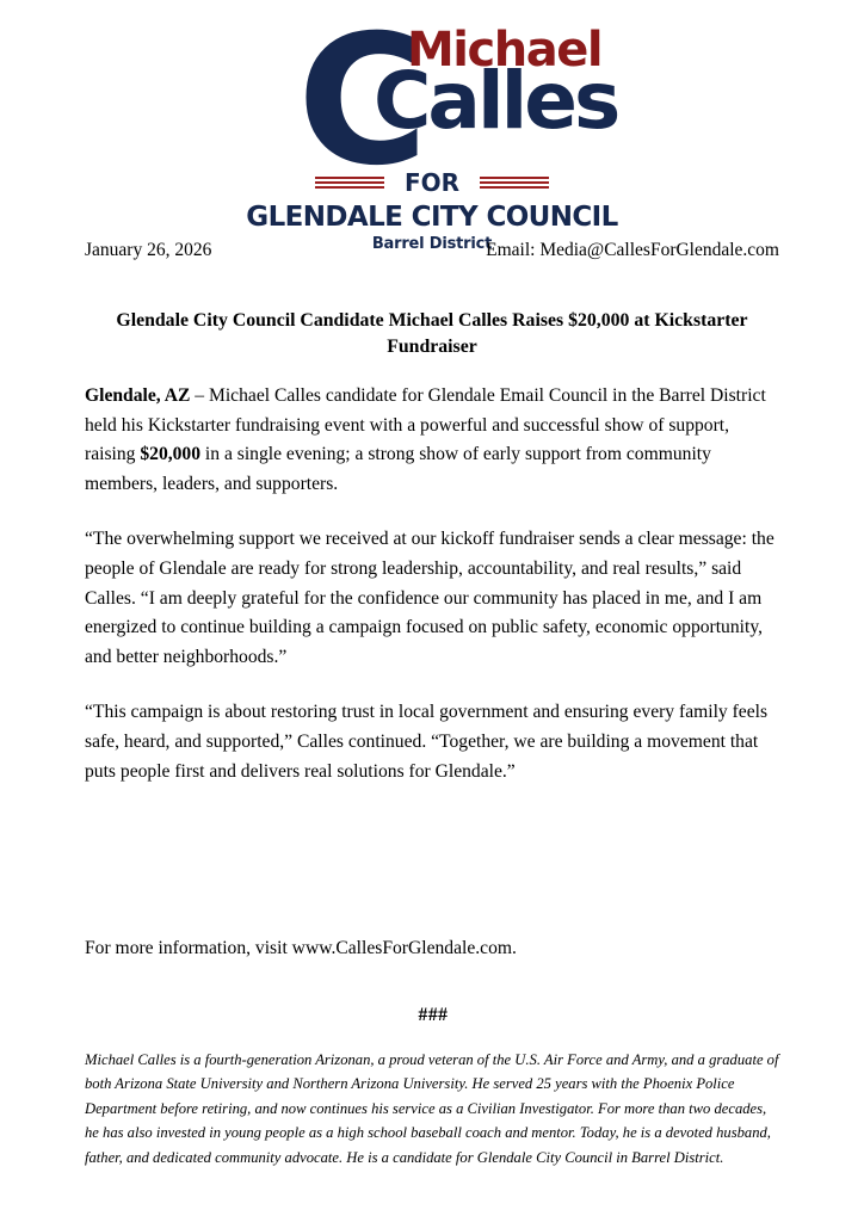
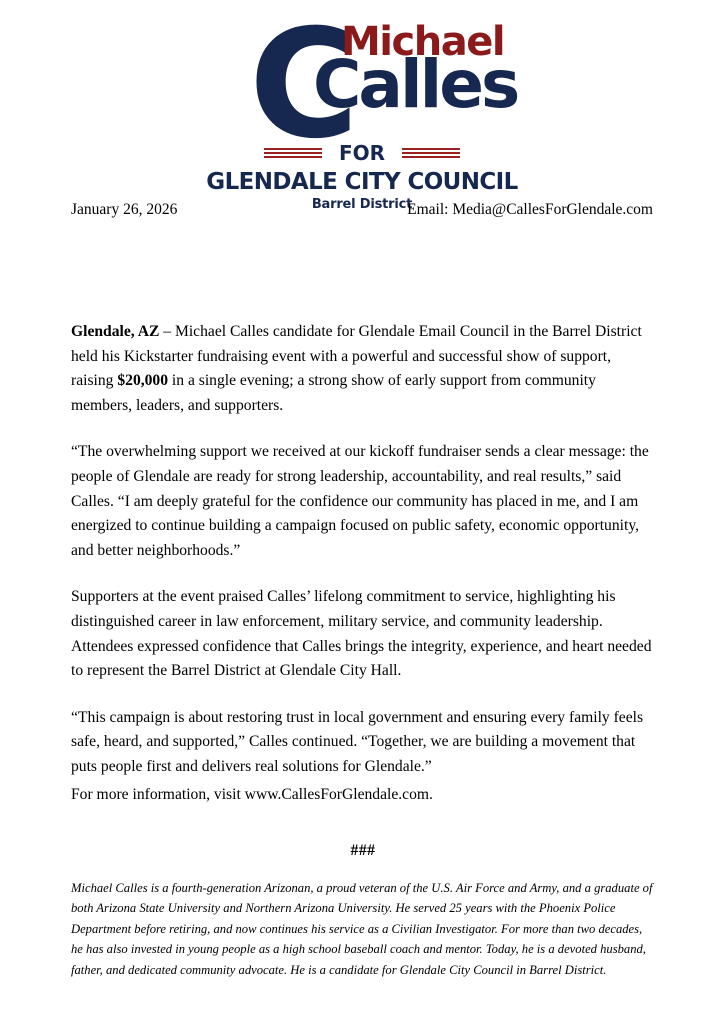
  C
  Michael
  Calles
  FOR
  GLENDALE CITY COUNCIL
  Barrel District
  January 26, 2026
  Email: Media@CallesForGlendale.com
- Glendale City Council Candidate Michael Calles Raises $20,000 at Kickstarter Fundraiser
  Glendale, AZ – Michael Calles candidate for Glendale Email Council in the Barrel District held his Kickstarter fundraising event with a powerful and successful show of support, raising $20,000 in a single evening; a strong show of early support from community members, leaders, and supporters.
  “The overwhelming support we received at our kickoff fundraiser sends a clear message: the people of Glendale are ready for strong leadership, accountability, and real results,” said Calles. “I am deeply grateful for the confidence our community has placed in me, and I am energized to continue building a campaign focused on public safety, economic opportunity, and better neighborhoods.”
+ Supporters at the event praised Calles’ lifelong commitment to service, highlighting his distinguished career in law enforcement, military service, and community leadership. Attendees expressed confidence that Calles brings the integrity, experience, and heart needed to represent the Barrel District at Glendale City Hall.
  “This campaign is about restoring trust in local government and ensuring every family feels safe, heard, and supported,” Calles continued. “Together, we are building a movement that puts people first and delivers real solutions for Glendale.”
  For more information, visit www.CallesForGlendale.com.
  ###
  Michael Calles is a fourth-generation Arizonan, a proud veteran of the U.S. Air Force and Army, and a graduate of both Arizona State University and Northern Arizona University. He served 25 years with the Phoenix Police Department before retiring, and now continues his service as a Civilian Investigator. For more than two decades, he has also invested in young people as a high school baseball coach and mentor. Today, he is a devoted husband, father, and dedicated community advocate. He is a candidate for Glendale City Council in Barrel District.
